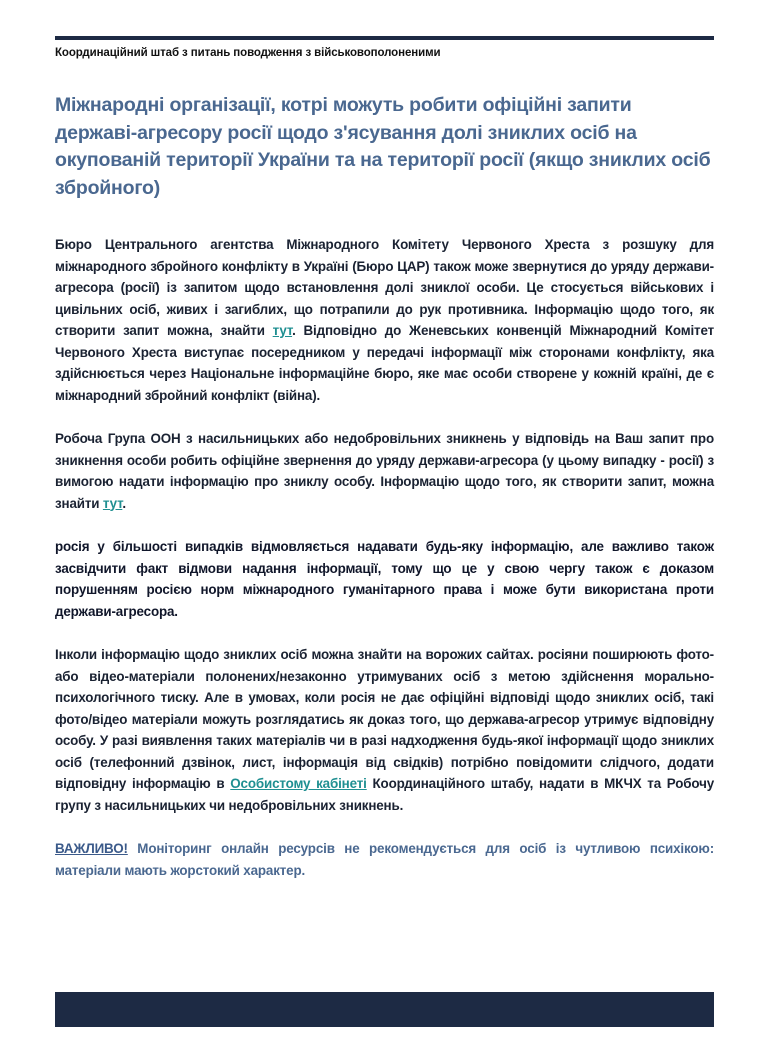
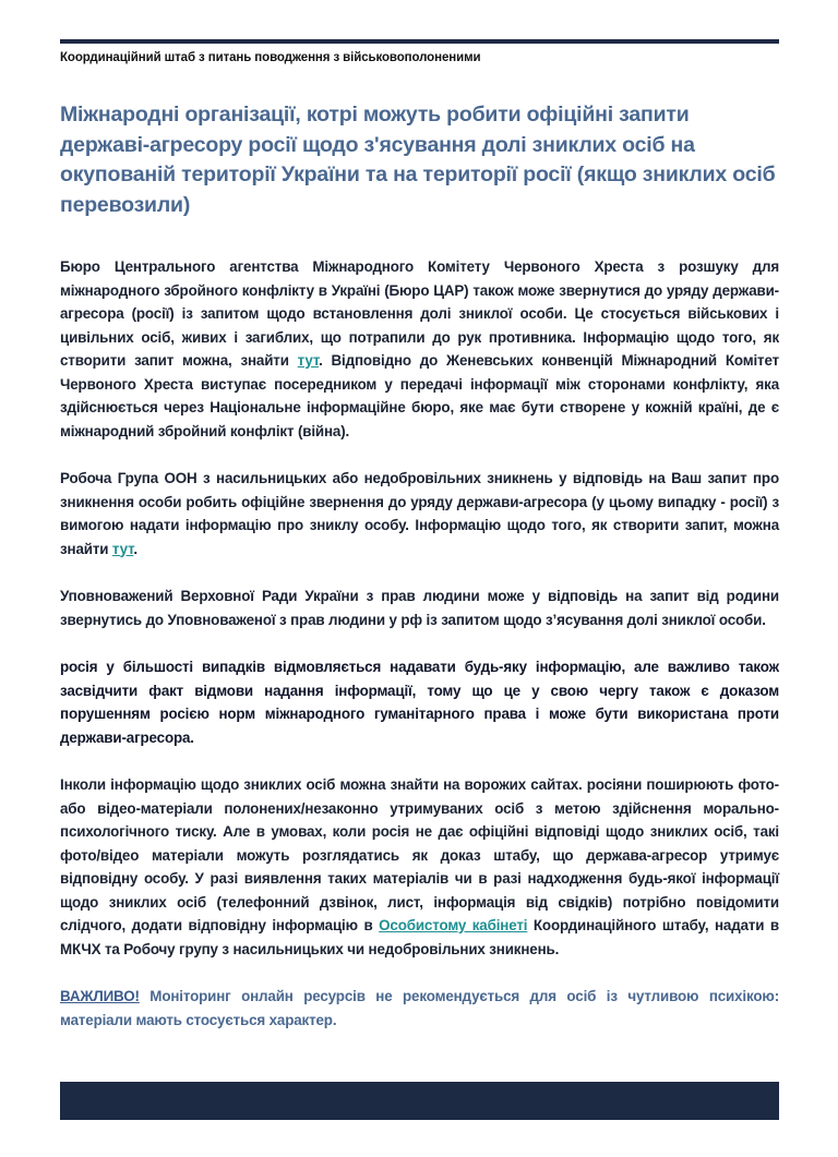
  Координаційний штаб з питань поводження з військовополоненими
- Міжнародні організації, котрі можуть робити офіційні запити державі-агресору росії щодо з'ясування долі зниклих осіб на окупованій території України та на території росії (якщо зниклих осіб збройного)
+ Міжнародні організації, котрі можуть робити офіційні запити державі-агресору росії щодо з'ясування долі зниклих осіб на окупованій території України та на території росії (якщо зниклих осіб перевозили)
- Бюро Центрального агентства Міжнародного Комітету Червоного Хреста з розшуку для міжнародного збройного конфлікту в Україні (Бюро ЦАР) також може звернутися до уряду держави-агресора (росії) із запитом щодо встановлення долі зниклої особи. Це стосується військових і цивільних осіб, живих і загиблих, що потрапили до рук противника. Інформацію щодо того, як створити запит можна, знайти тут. Відповідно до Женевських конвенцій Міжнародний Комітет Червоного Хреста виступає посередником у передачі інформації між сторонами конфлікту, яка здійснюється через Національне інформаційне бюро, яке має особи створене у кожній країні, де є міжнародний збройний конфлікт (війна).
+ Бюро Центрального агентства Міжнародного Комітету Червоного Хреста з розшуку для міжнародного збройного конфлікту в Україні (Бюро ЦАР) також може звернутися до уряду держави-агресора (росії) із запитом щодо встановлення долі зниклої особи. Це стосується військових і цивільних осіб, живих і загиблих, що потрапили до рук противника. Інформацію щодо того, як створити запит можна, знайти тут. Відповідно до Женевських конвенцій Міжнародний Комітет Червоного Хреста виступає посередником у передачі інформації між сторонами конфлікту, яка здійснюється через Національне інформаційне бюро, яке має бути створене у кожній країні, де є міжнародний збройний конфлікт (війна).
  Робоча Група ООН з насильницьких або недобровільних зникнень у відповідь на Ваш запит про зникнення особи робить офіційне звернення до уряду держави-агресора (у цьому випадку - росії) з вимогою надати інформацію про зниклу особу. Інформацію щодо того, як створити запит, можна знайти тут.
+ Уповноважений Верховної Ради України з прав людини може у відповідь на запит від родини звернутись до Уповноваженої з прав людини у рф із запитом щодо з’ясування долі зниклої особи.
  росія у більшості випадків відмовляється надавати будь-яку інформацію, але важливо також засвідчити факт відмови надання інформації, тому що це у свою чергу також є доказом порушенням росією норм міжнародного гуманітарного права і може бути використана проти держави-агресора.
- Інколи інформацію щодо зниклих осіб можна знайти на ворожих сайтах. росіяни поширюють фото- або відео-матеріали полонених/незаконно утримуваних осіб з метою здійснення морально-психологічного тиску. Але в умовах, коли росія не дає офіційні відповіді щодо зниклих осіб, такі фото/відео матеріали можуть розглядатись як доказ того, що держава-агресор утримує відповідну особу. У разі виявлення таких матеріалів чи в разі надходження будь-якої інформації щодо зниклих осіб (телефонний дзвінок, лист, інформація від свідків) потрібно повідомити слідчого, додати відповідну інформацію в Особистому кабінеті Координаційного штабу, надати в МКЧХ та Робочу групу з насильницьких чи недобровільних зникнень.
+ Інколи інформацію щодо зниклих осіб можна знайти на ворожих сайтах. росіяни поширюють фото- або відео-матеріали полонених/незаконно утримуваних осіб з метою здійснення морально-психологічного тиску. Але в умовах, коли росія не дає офіційні відповіді щодо зниклих осіб, такі фото/відео матеріали можуть розглядатись як доказ штабу, що держава-агресор утримує відповідну особу. У разі виявлення таких матеріалів чи в разі надходження будь-якої інформації щодо зниклих осіб (телефонний дзвінок, лист, інформація від свідків) потрібно повідомити слідчого, додати відповідну інформацію в Особистому кабінеті Координаційного штабу, надати в МКЧХ та Робочу групу з насильницьких чи недобровільних зникнень.
- ВАЖЛИВО! Моніторинг онлайн ресурсів не рекомендується для осіб із чутливою психікою: матеріали мають жорстокий характер.
+ ВАЖЛИВО! Моніторинг онлайн ресурсів не рекомендується для осіб із чутливою психікою: матеріали мають стосується характер.
